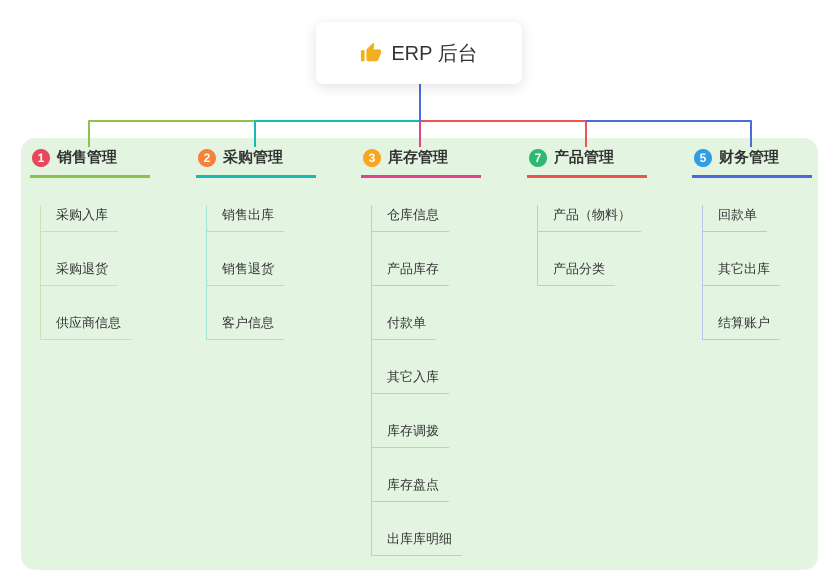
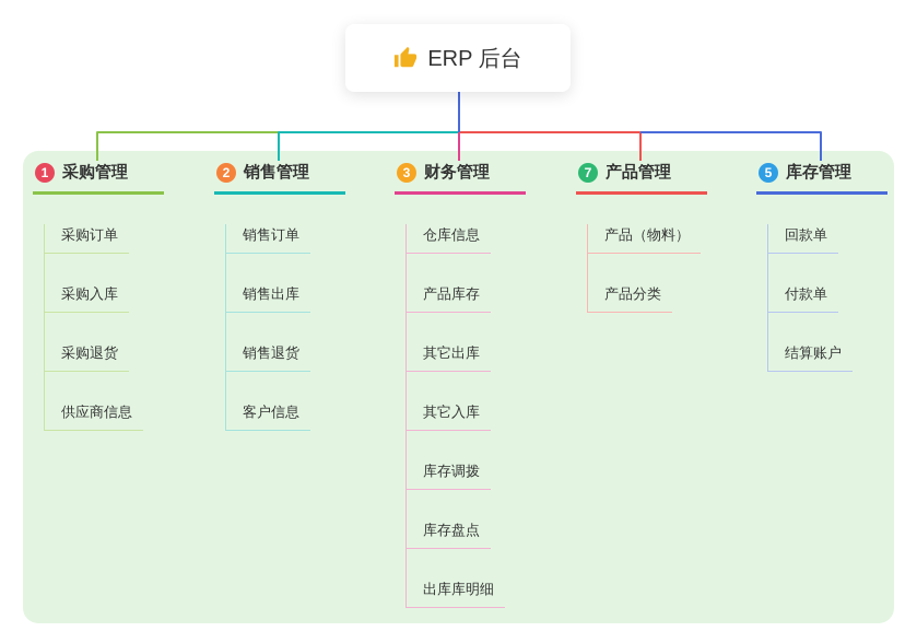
  ERP 后台
  1
- 销售管理
+ 采购管理
+ 采购订单
  采购入库
  采购退货
  供应商信息
  2
- 采购管理
+ 销售管理
+ 销售订单
  销售出库
  销售退货
  客户信息
  3
- 库存管理
+ 财务管理
  仓库信息
  产品库存
- 付款单
+ 其它出库
  其它入库
  库存调拨
  库存盘点
  出库库明细
  7
  产品管理
  产品（物料）
  产品分类
  5
- 财务管理
+ 库存管理
  回款单
- 其它出库
+ 付款单
  结算账户
